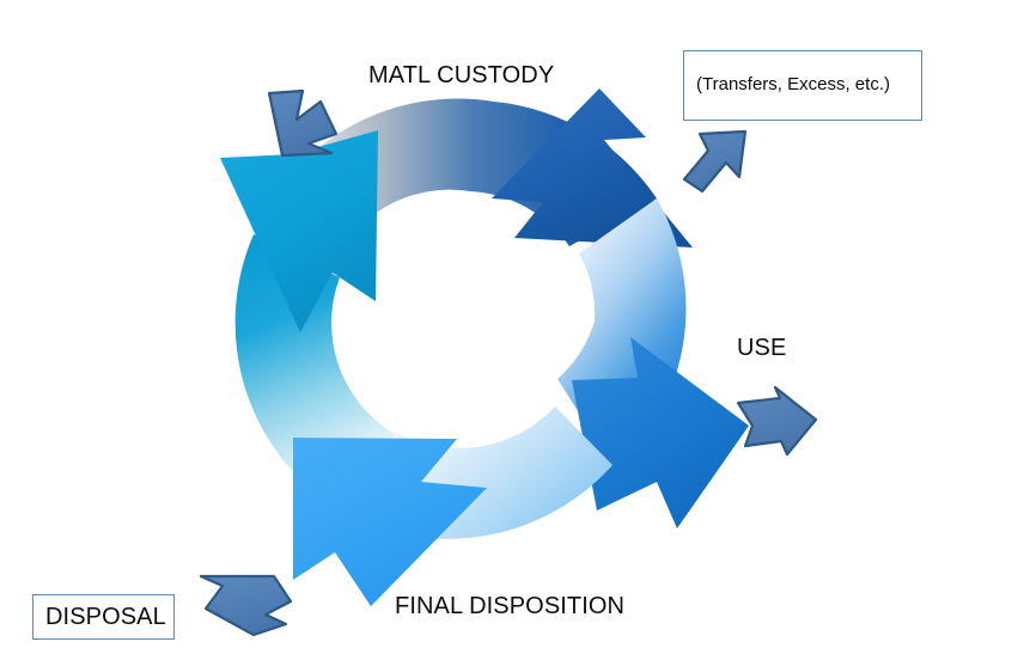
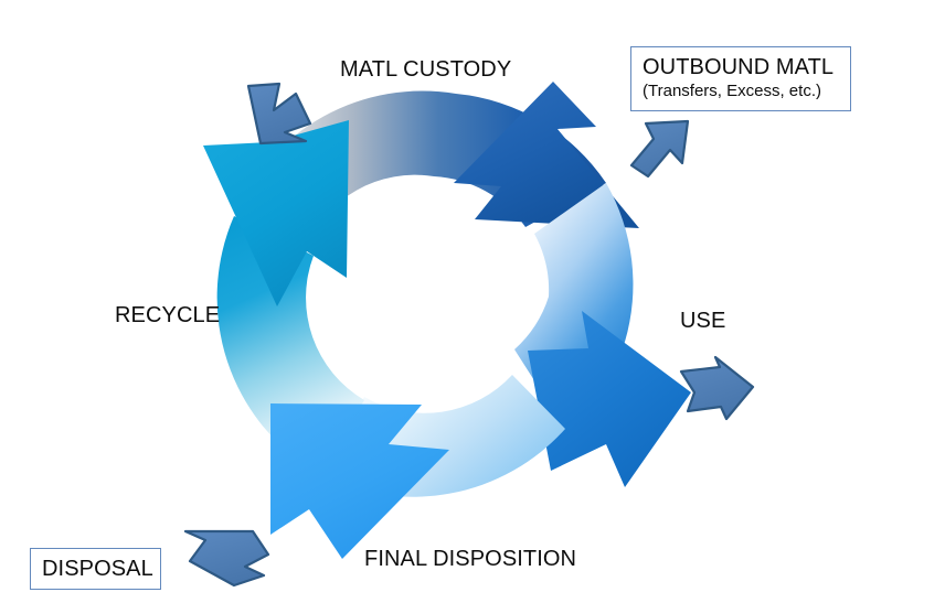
  MATL CUSTODY
  USE
  FINAL DISPOSITION
+ RECYCLE
+ OUTBOUND MATL
  (Transfers, Excess, etc.)
  DISPOSAL
